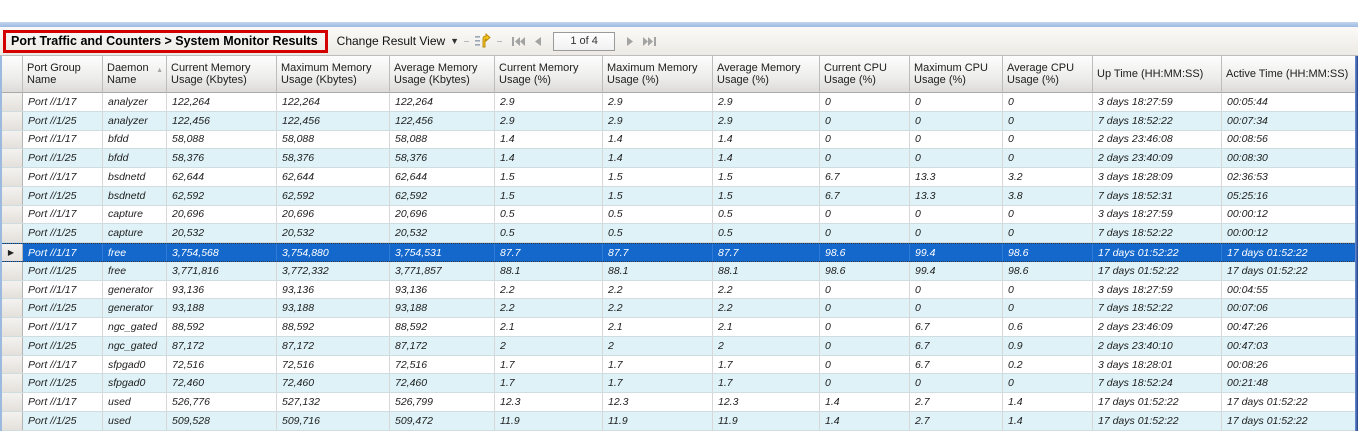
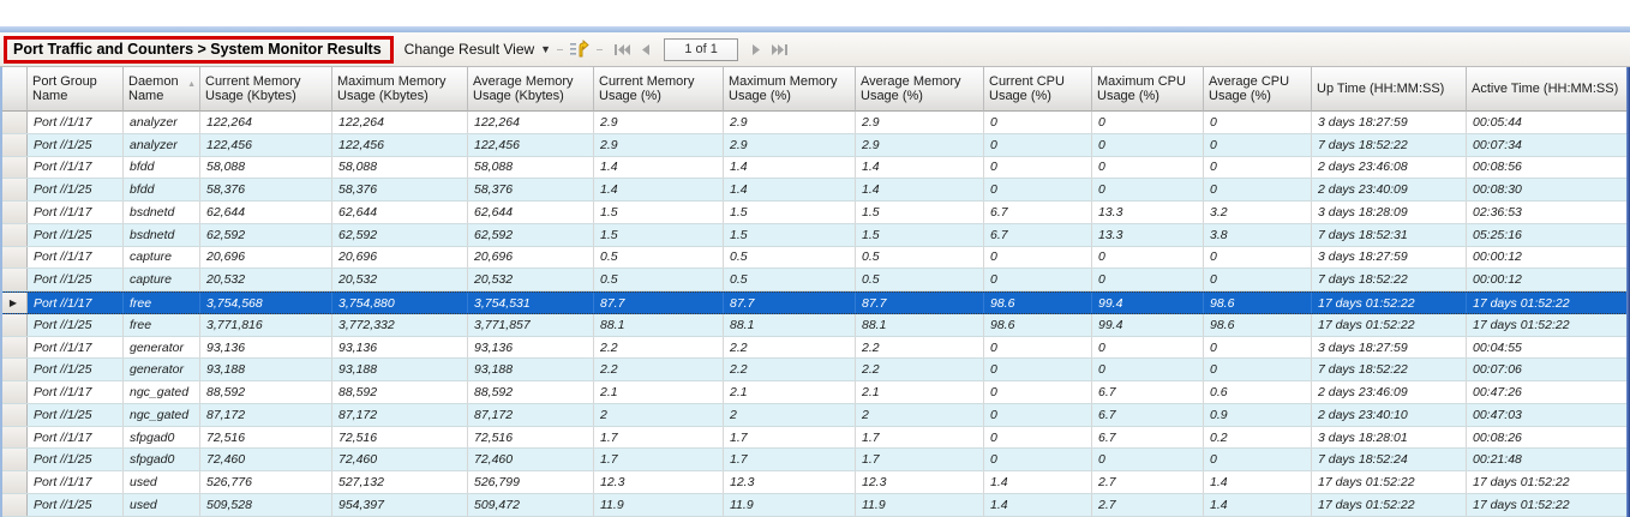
  Port Traffic and Counters > System Monitor Results
  Change Result View
  ▼
- 1 of 4
+ 1 of 1
  Port Group Name
  Daemon Name
  Current Memory Usage (Kbytes)
  Maximum Memory Usage (Kbytes)
  Average Memory Usage (Kbytes)
  Current Memory Usage (%)
  Maximum Memory Usage (%)
  Average Memory Usage (%)
  Current CPU Usage (%)
  Maximum CPU Usage (%)
  Average CPU Usage (%)
  Up Time (HH:MM:SS)
  Active Time (HH:MM:SS)
  Port //1/17
  analyzer
  122,264
  122,264
  122,264
  2.9
  2.9
  2.9
  0
  0
  0
  3 days 18:27:59
  00:05:44
  Port //1/25
  analyzer
  122,456
  122,456
  122,456
  2.9
  2.9
  2.9
  0
  0
  0
  7 days 18:52:22
  00:07:34
  Port //1/17
  bfdd
  58,088
  58,088
  58,088
  1.4
  1.4
  1.4
  0
  0
  0
  2 days 23:46:08
  00:08:56
  Port //1/25
  bfdd
  58,376
  58,376
  58,376
  1.4
  1.4
  1.4
  0
  0
  0
  2 days 23:40:09
  00:08:30
  Port //1/17
  bsdnetd
  62,644
  62,644
  62,644
  1.5
  1.5
  1.5
  6.7
  13.3
  3.2
  3 days 18:28:09
  02:36:53
  Port //1/25
  bsdnetd
  62,592
  62,592
  62,592
  1.5
  1.5
  1.5
  6.7
  13.3
  3.8
  7 days 18:52:31
  05:25:16
  Port //1/17
  capture
  20,696
  20,696
  20,696
  0.5
  0.5
  0.5
  0
  0
  0
  3 days 18:27:59
  00:00:12
  Port //1/25
  capture
  20,532
  20,532
  20,532
  0.5
  0.5
  0.5
  0
  0
  0
  7 days 18:52:22
  00:00:12
  ▶
  Port //1/17
  free
  3,754,568
  3,754,880
  3,754,531
  87.7
  87.7
  87.7
  98.6
  99.4
  98.6
  17 days 01:52:22
  17 days 01:52:22
  Port //1/25
  free
  3,771,816
  3,772,332
  3,771,857
  88.1
  88.1
  88.1
  98.6
  99.4
  98.6
  17 days 01:52:22
  17 days 01:52:22
  Port //1/17
  generator
  93,136
  93,136
  93,136
  2.2
  2.2
  2.2
  0
  0
  0
  3 days 18:27:59
  00:04:55
  Port //1/25
  generator
  93,188
  93,188
  93,188
  2.2
  2.2
  2.2
  0
  0
  0
  7 days 18:52:22
  00:07:06
  Port //1/17
  ngc_gated
  88,592
  88,592
  88,592
  2.1
  2.1
  2.1
  0
  6.7
  0.6
  2 days 23:46:09
  00:47:26
  Port //1/25
  ngc_gated
  87,172
  87,172
  87,172
  2
  2
  2
  0
  6.7
  0.9
  2 days 23:40:10
  00:47:03
  Port //1/17
  sfpgad0
  72,516
  72,516
  72,516
  1.7
  1.7
  1.7
  0
  6.7
  0.2
  3 days 18:28:01
  00:08:26
  Port //1/25
  sfpgad0
  72,460
  72,460
  72,460
  1.7
  1.7
  1.7
  0
  0
  0
  7 days 18:52:24
  00:21:48
  Port //1/17
  used
  526,776
  527,132
  526,799
  12.3
  12.3
  12.3
  1.4
  2.7
  1.4
  17 days 01:52:22
  17 days 01:52:22
  Port //1/25
  used
  509,528
- 509,716
+ 954,397
  509,472
  11.9
  11.9
  11.9
  1.4
  2.7
  1.4
  17 days 01:52:22
  17 days 01:52:22
